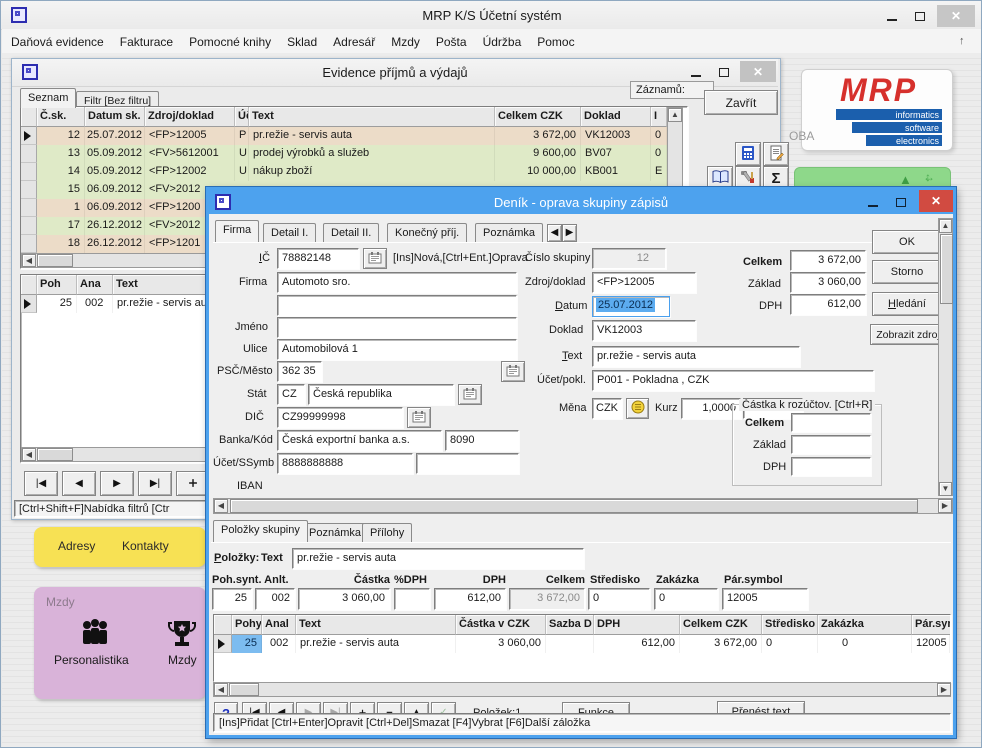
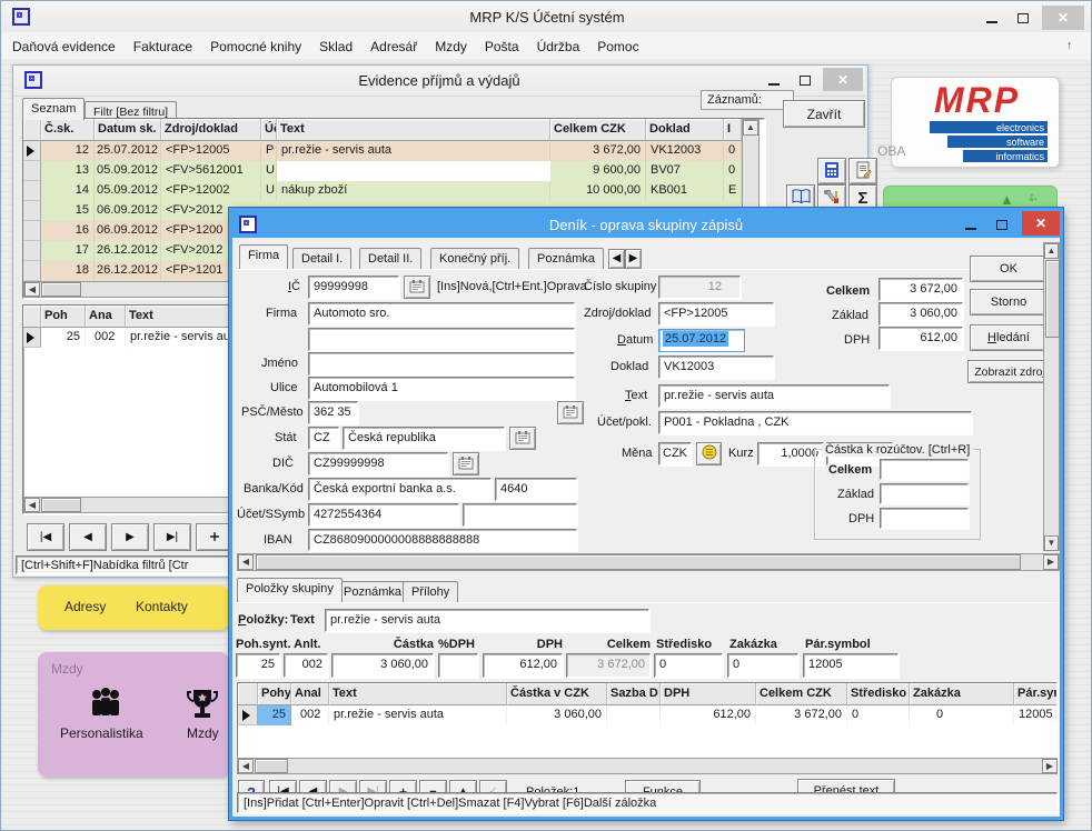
  MRP K/S Účetní systém
  ✕
  Daňová evidence Fakturace Pomocné knihy Sklad Adresář Mzdy Pošta Údržba Pomoc
  ↑
  MRP
- informatics
+ electronics
  software
- electronics
+ informatics
  OBA
  ▲
  ↔
  ↕
  Adresy
  Kontakty
  Mzdy
  Personalistika
  Mzdy
  Evidence příjmů a výdajů
  ✕
  Seznam
  Filtr [Bez filtru]
  Záznamů:
  Zavřít
  Σ
  Č.sk.
  Datum sk.
  Zdroj/doklad
  Text
  Celkem CZK
  Doklad
  I
  12
  25.07.2012
  <FP>12005
  P
  pr.režie - servis auta
  3 672,00
  VK12003
  0
  13
  05.09.2012
  <FV>5612001
  U
- prodej výrobků a služeb
  9 600,00
  BV07
  0
  14
  05.09.2012
  <FP>12002
  U
  nákup zboží
  10 000,00
  KB001
  E
  15
  06.09.2012
  <FV>2012
- 1
+ 16
  06.09.2012
  <FP>1200
  17
  26.12.2012
  <FV>2012
  18
  26.12.2012
  <FP>1201
  ▲
  ◀
  Poh
  Ana
  Text
  25
  002
  pr.režie - servis au
  ◀
  |◀
  ◀
  ▶
  ▶|
  ＋
  [Ctrl+Shift+F]Nabídka filtrů [Ctr
  Deník - oprava skupiny zápisů
  ✕
  Firma
  Detail I.
  Detail II.
  Konečný příj.
  Poznámka
  ◀
  ▶
  IČ
- 78882148
+ 99999998
  [Ins]Nová,[Ctrl+Ent.]Oprava
  Firma
  Automoto sro.
  Jméno
  Ulice
  Automobilová 1
  PSČ/Město
  362 35
  Stát
  CZ
  Česká republika
  DIČ
  CZ99999998
  Banka/Kód
  Česká exportní banka a.s.
- 8090
+ 4640
  Účet/SSymb
- 8888888888
+ 4272554364
  IBAN
+ CZ8680900000008888888888
  Číslo skupiny
  12
  Zdroj/doklad
  <FP>12005
  Datum
  25.07.2012
  Doklad
  VK12003
  Text
  pr.režie - servis auta
  Účet/pokl.
  P001 - Pokladna , CZK
  Měna
  CZK
  Kurz
  1,0000
  Celkem
  3 672,00
  Základ
  3 060,00
  DPH
  612,00
  OK
  Storno
  Hledání
  Zobrazit zdro
  Částka k rozúčtov. [Ctrl+R]
  Celkem
  Základ
  DPH
  ▲
  ▼
  ◀
  ▶
  Položky skupiny
  Poznámka
  Přílohy
  Položky:
  Text
  pr.režie - servis auta
  Poh.synt. Anlt.
  Částka
  %DPH
  DPH
  Celkem
  Středisko
  Zakázka
  Pár.symbol
  25
  002
  3 060,00
  612,00
  3 672,00
  0
  0
  12005
  Pohy
  Anal
  Text
  Částka v CZK
  Sazba D
  DPH
  Celkem CZK
  Středisko
  Zakázka
  Pár.sy
  25
  002
  pr.režie - servis auta
  3 060,00
  612,00
  3 672,00
  0
  0
  12005
  ◀
  ▶
  Přenést text
  [Ins]Přidat [Ctrl+Enter]Opravit [Ctrl+Del]Smazat [F4]Vybrat [F6]Další záložka
